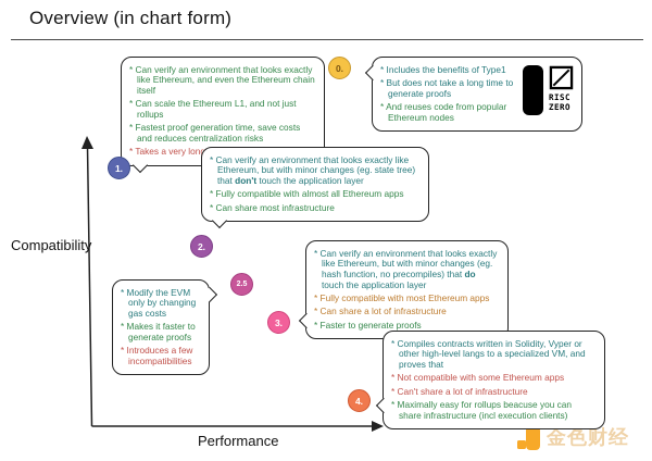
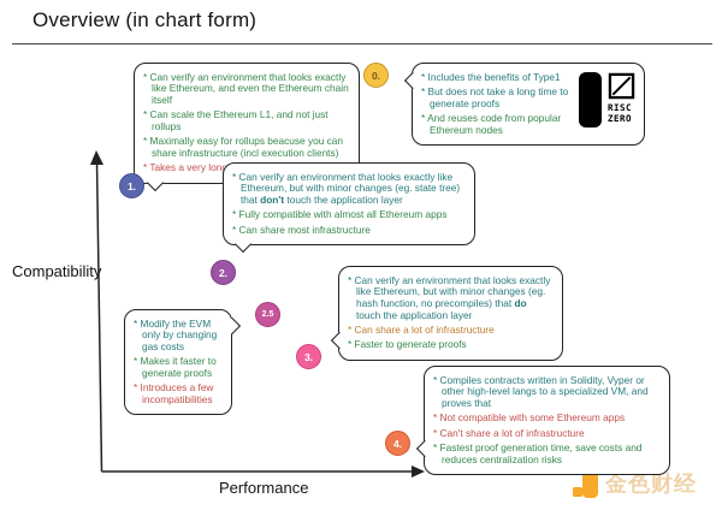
  Overview (in chart form)
  Compatibility
  Performance
  0.
  1.
  2.
  3.
  4.
  Can verify an environment that looks exactly like Ethereum, and even the Ethereum chain itself
  Can scale the Ethereum L1, and not just rollups
- Fastest proof generation time, save costs and reduces centralization risks
+ Maximally easy for rollups beacuse you can share infrastructure (incl execution clients)
  Includes the benefits of Type1
  But does not take a long time to generate proofs
  And reuses code from popular Ethereum nodes
  RISC
  ZERO
  Can verify an environment that looks exactly like Ethereum, but with minor changes (eg. state tree) that don't touch the application layer
  Fully compatible with almost all Ethereum apps
  Can share most infrastructure
  Modify the EVM only by changing gas costs
  Makes it faster to generate proofs
  Introduces a few incompatibilities
  Can verify an environment that looks exactly like Ethereum, but with minor changes (eg. hash function, no precompiles) that do touch the application layer
- Fully compatible with most Ethereum apps
  Can share a lot of infrastructure
  Faster to generate proofs
  Compiles contracts written in Solidity, Vyper or other high-level langs to a specialized VM, and proves that
  Not compatible with some Ethereum apps
  Can't share a lot of infrastructure
- Maximally easy for rollups beacuse you can share infrastructure (incl execution clients)
+ Fastest proof generation time, save costs and reduces centralization risks
  金色财经
